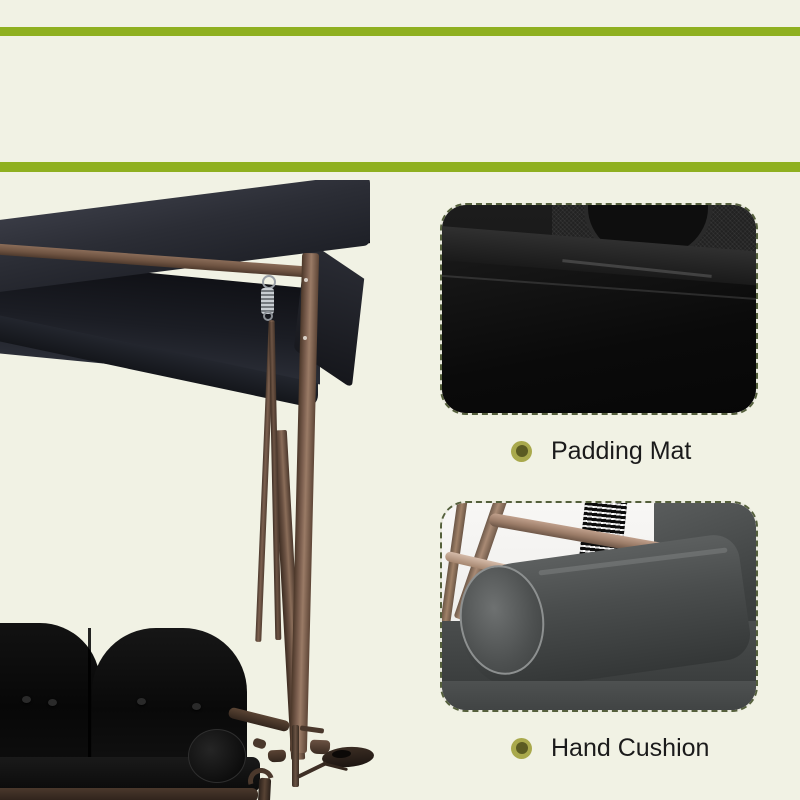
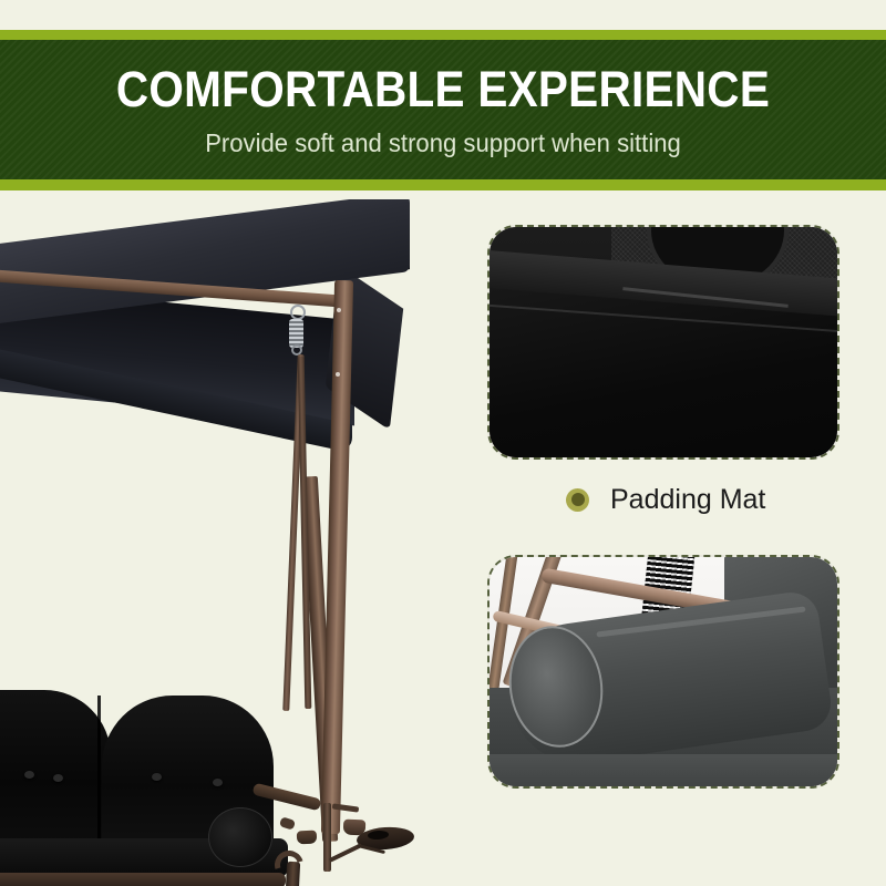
+ COMFORTABLE EXPERIENCE
+ Provide soft and strong support when sitting
  Padding Mat
- Hand Cushion
